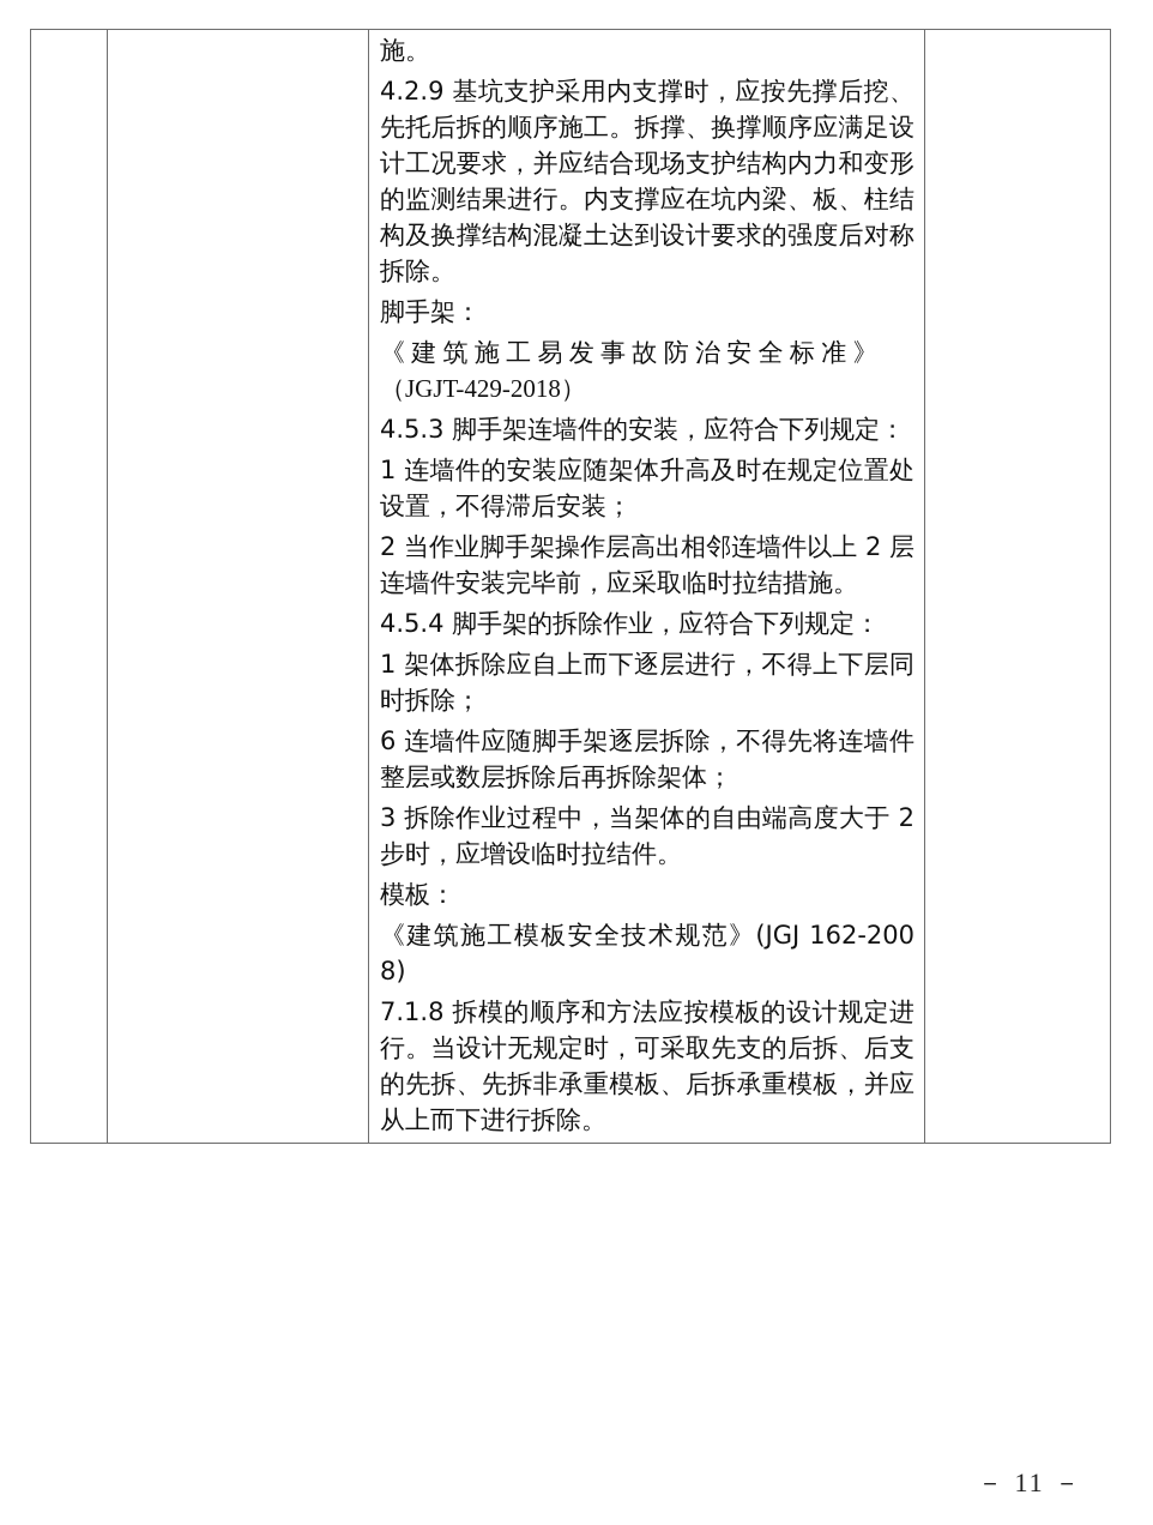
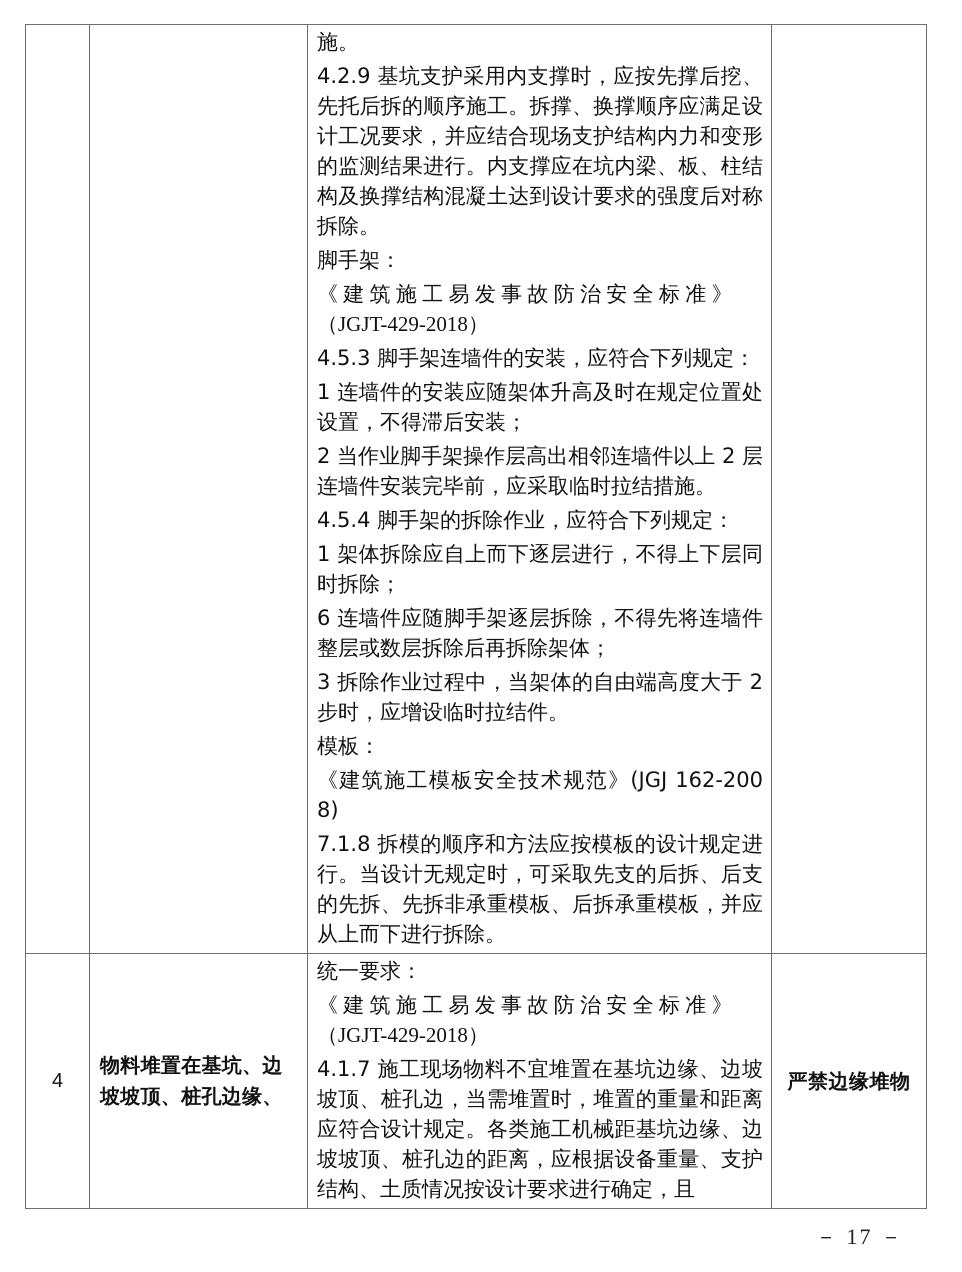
  		施。 4.2.9 基坑支护采用内支撑时，应按先撑后挖、先托后拆的顺序施工。拆撑、换撑顺序应满足设计工况要求，并应结合现场支护结构内力和变形的监测结果进行。内支撑应在坑内梁、板、柱结构及换撑结构混凝土达到设计要求的强度后对称拆除。 脚手架： 《建筑施工易发事故防治安全标准》 （JGJT-429-2018） 4.5.3 脚手架连墙件的安装，应符合下列规定： 1 连墙件的安装应随架体升高及时在规定位置处设置，不得滞后安装； 2 当作业脚手架操作层高出相邻连墙件以上 2 层连墙件安装完毕前，应采取临时拉结措施。 4.5.4 脚手架的拆除作业，应符合下列规定： 1 架体拆除应自上而下逐层进行，不得上下层同时拆除； 6 连墙件应随脚手架逐层拆除，不得先将连墙件整层或数层拆除后再拆除架体； 3 拆除作业过程中，当架体的自由端高度大于 2 步时，应增设临时拉结件。 模板： 《建筑施工模板安全技术规范》(JGJ 162-2008) 7.1.8 拆模的顺序和方法应按模板的设计规定进行。当设计无规定时，可采取先支的后拆、后支的先拆、先拆非承重模板、后拆承重模板，并应从上而下进行拆除。
+ 4	物料堆置在基坑、边坡坡顶、桩孔边缘、	统一要求： 《建筑施工易发事故防治安全标准》 （JGJT-429-2018） 4.1.7 施工现场物料不宜堆置在基坑边缘、边坡坡顶、桩孔边，当需堆置时，堆置的重量和距离应符合设计规定。各类施工机械距基坑边缘、边坡坡顶、桩孔边的距离，应根据设备重量、支护结构、土质情况按设计要求进行确定，且	严禁边缘堆物
- － 11 －
+ － 17 －
